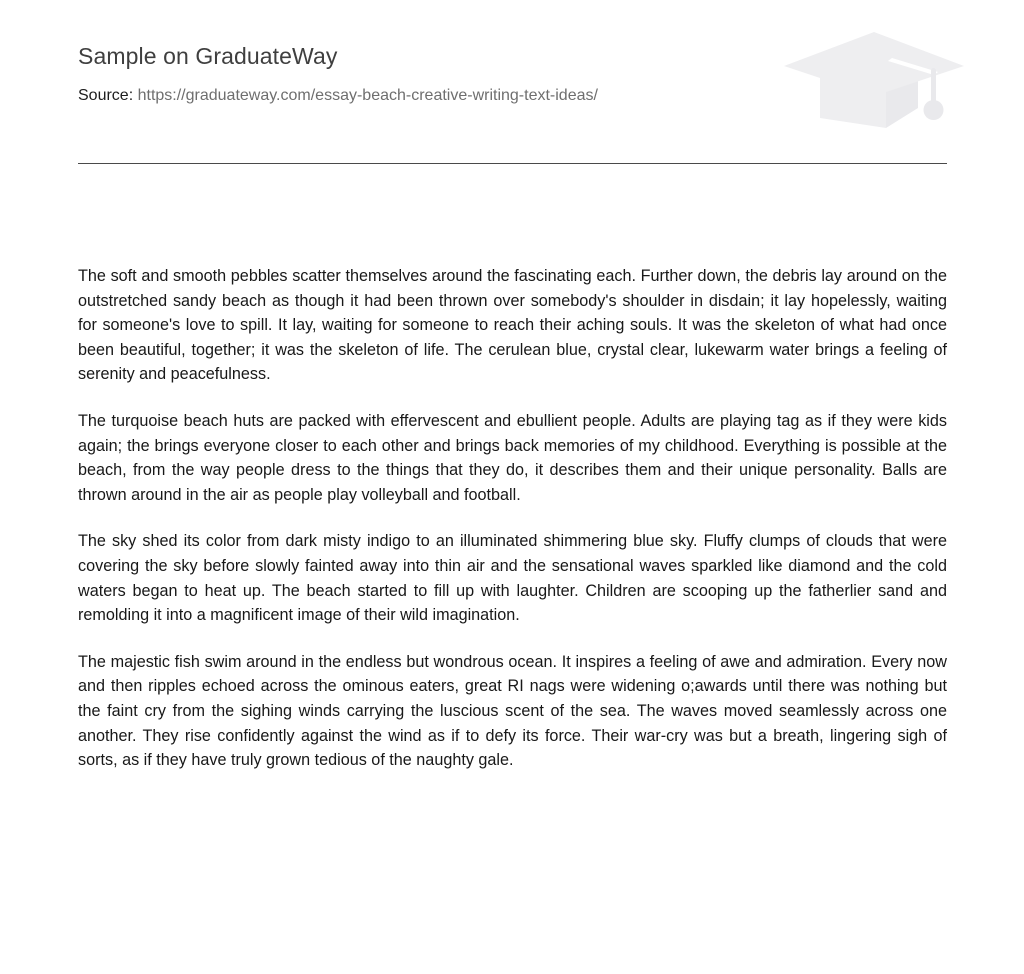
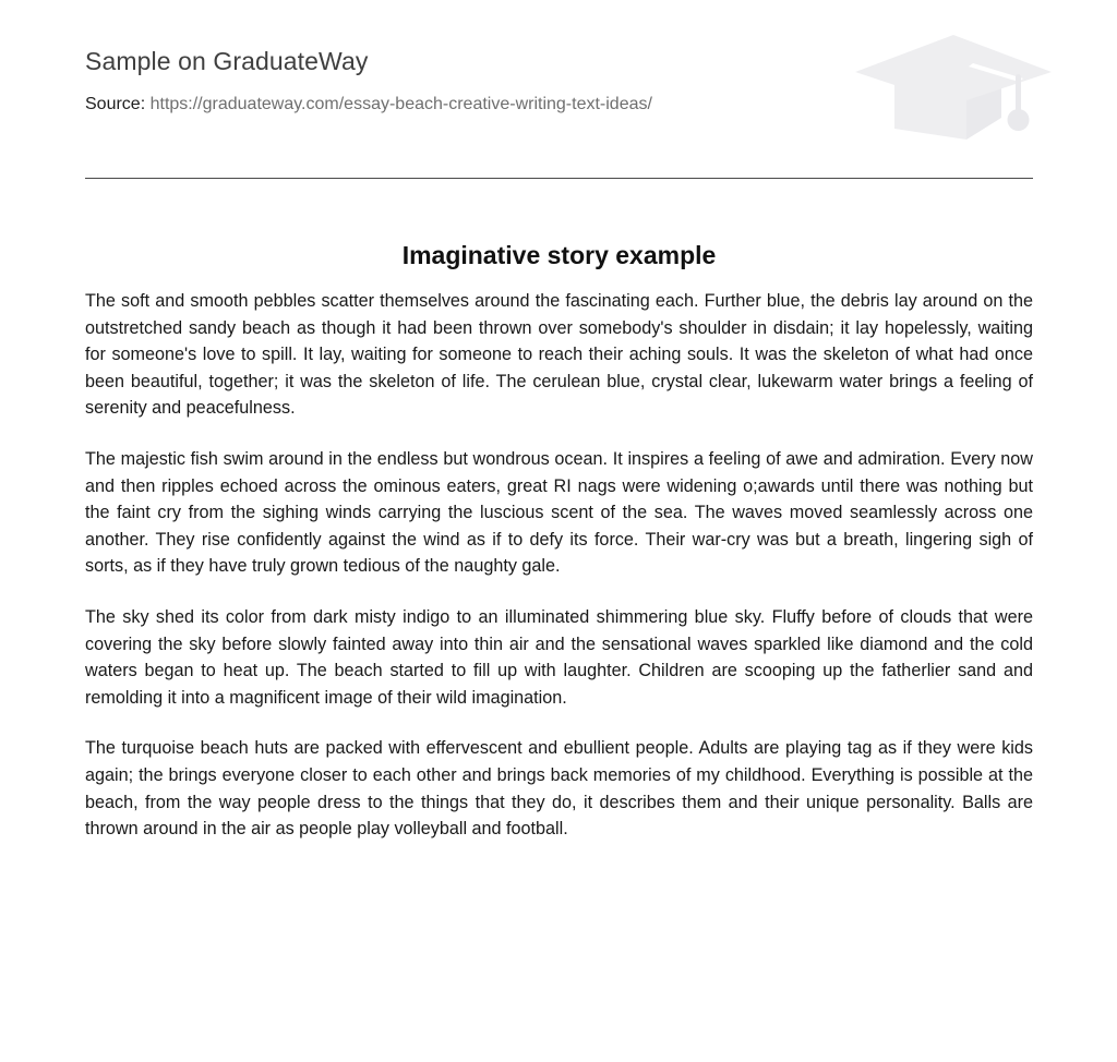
  Sample on GraduateWay
  Source: https://graduateway.com/essay-beach-creative-writing-text-ideas/
+ Imaginative story example
- The soft and smooth pebbles scatter themselves around the fascinating each. Further down, the debris lay around on the outstretched sandy beach as though it had been thrown over somebody's shoulder in disdain; it lay hopelessly, waiting for someone's love to spill. It lay, waiting for someone to reach their aching souls. It was the skeleton of what had once been beautiful, together; it was the skeleton of life. The cerulean blue, crystal clear, lukewarm water brings a feeling of serenity and peacefulness.
+ The soft and smooth pebbles scatter themselves around the fascinating each. Further blue, the debris lay around on the outstretched sandy beach as though it had been thrown over somebody's shoulder in disdain; it lay hopelessly, waiting for someone's love to spill. It lay, waiting for someone to reach their aching souls. It was the skeleton of what had once been beautiful, together; it was the skeleton of life. The cerulean blue, crystal clear, lukewarm water brings a feeling of serenity and peacefulness.
- The turquoise beach huts are packed with effervescent and ebullient people. Adults are playing tag as if they were kids again; the brings everyone closer to each other and brings back memories of my childhood. Everything is possible at the beach, from the way people dress to the things that they do, it describes them and their unique personality. Balls are thrown around in the air as people play volleyball and football.
+ The majestic fish swim around in the endless but wondrous ocean. It inspires a feeling of awe and admiration. Every now and then ripples echoed across the ominous eaters, great RI nags were widening o;awards until there was nothing but the faint cry from the sighing winds carrying the luscious scent of the sea. The waves moved seamlessly across one another. They rise confidently against the wind as if to defy its force. Their war-cry was but a breath, lingering sigh of sorts, as if they have truly grown tedious of the naughty gale.
- The sky shed its color from dark misty indigo to an illuminated shimmering blue sky. Fluffy clumps of clouds that were covering the sky before slowly fainted away into thin air and the sensational waves sparkled like diamond and the cold waters began to heat up. The beach started to fill up with laughter. Children are scooping up the fatherlier sand and remolding it into a magnificent image of their wild imagination.
+ The sky shed its color from dark misty indigo to an illuminated shimmering blue sky. Fluffy before of clouds that were covering the sky before slowly fainted away into thin air and the sensational waves sparkled like diamond and the cold waters began to heat up. The beach started to fill up with laughter. Children are scooping up the fatherlier sand and remolding it into a magnificent image of their wild imagination.
- The majestic fish swim around in the endless but wondrous ocean. It inspires a feeling of awe and admiration. Every now and then ripples echoed across the ominous eaters, great RI nags were widening o;awards until there was nothing but the faint cry from the sighing winds carrying the luscious scent of the sea. The waves moved seamlessly across one another. They rise confidently against the wind as if to defy its force. Their war-cry was but a breath, lingering sigh of sorts, as if they have truly grown tedious of the naughty gale.
+ The turquoise beach huts are packed with effervescent and ebullient people. Adults are playing tag as if they were kids again; the brings everyone closer to each other and brings back memories of my childhood. Everything is possible at the beach, from the way people dress to the things that they do, it describes them and their unique personality. Balls are thrown around in the air as people play volleyball and football.
